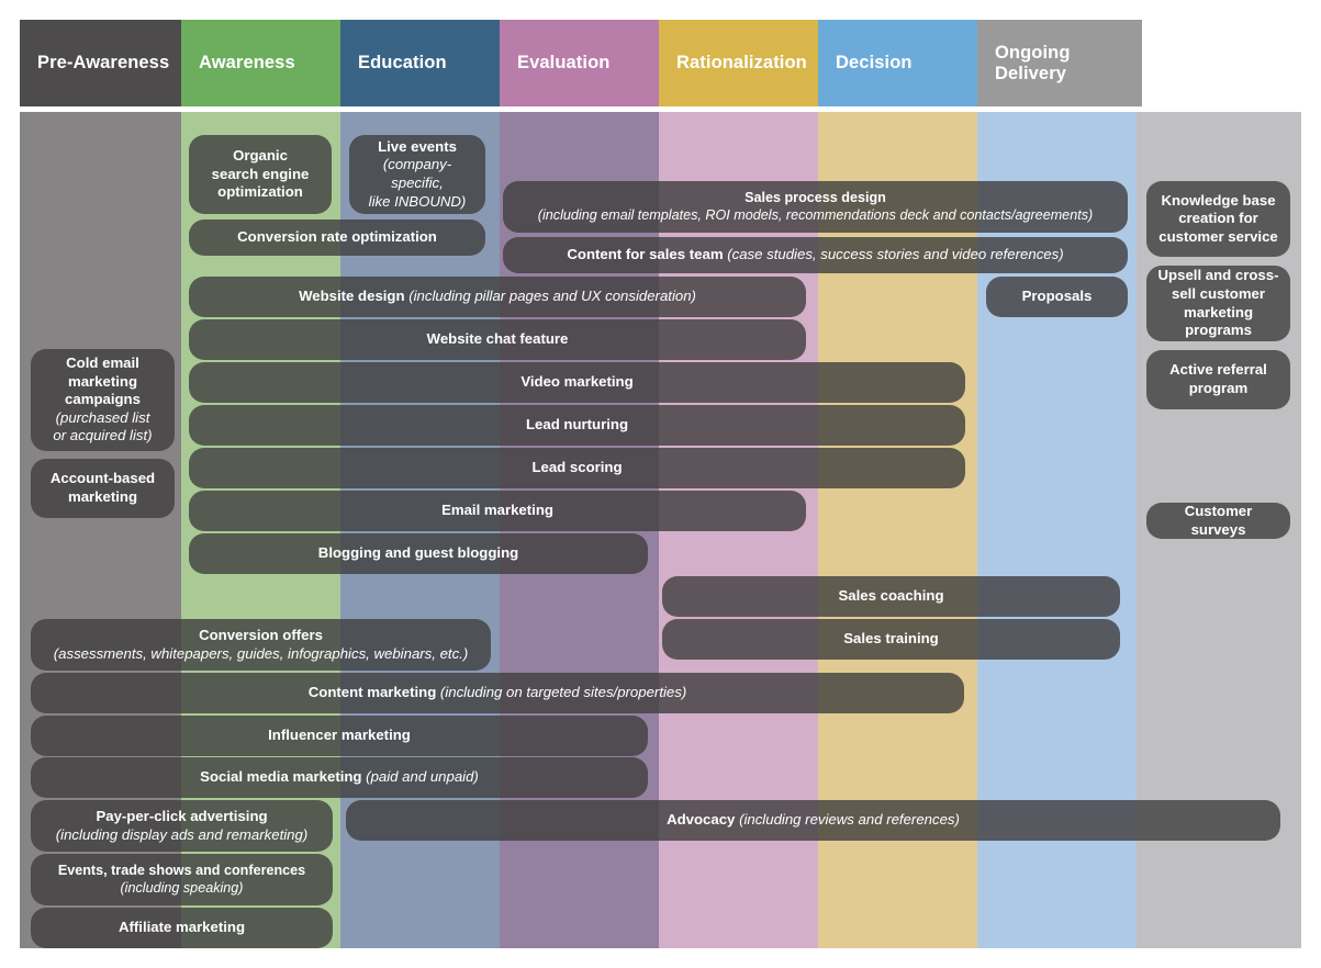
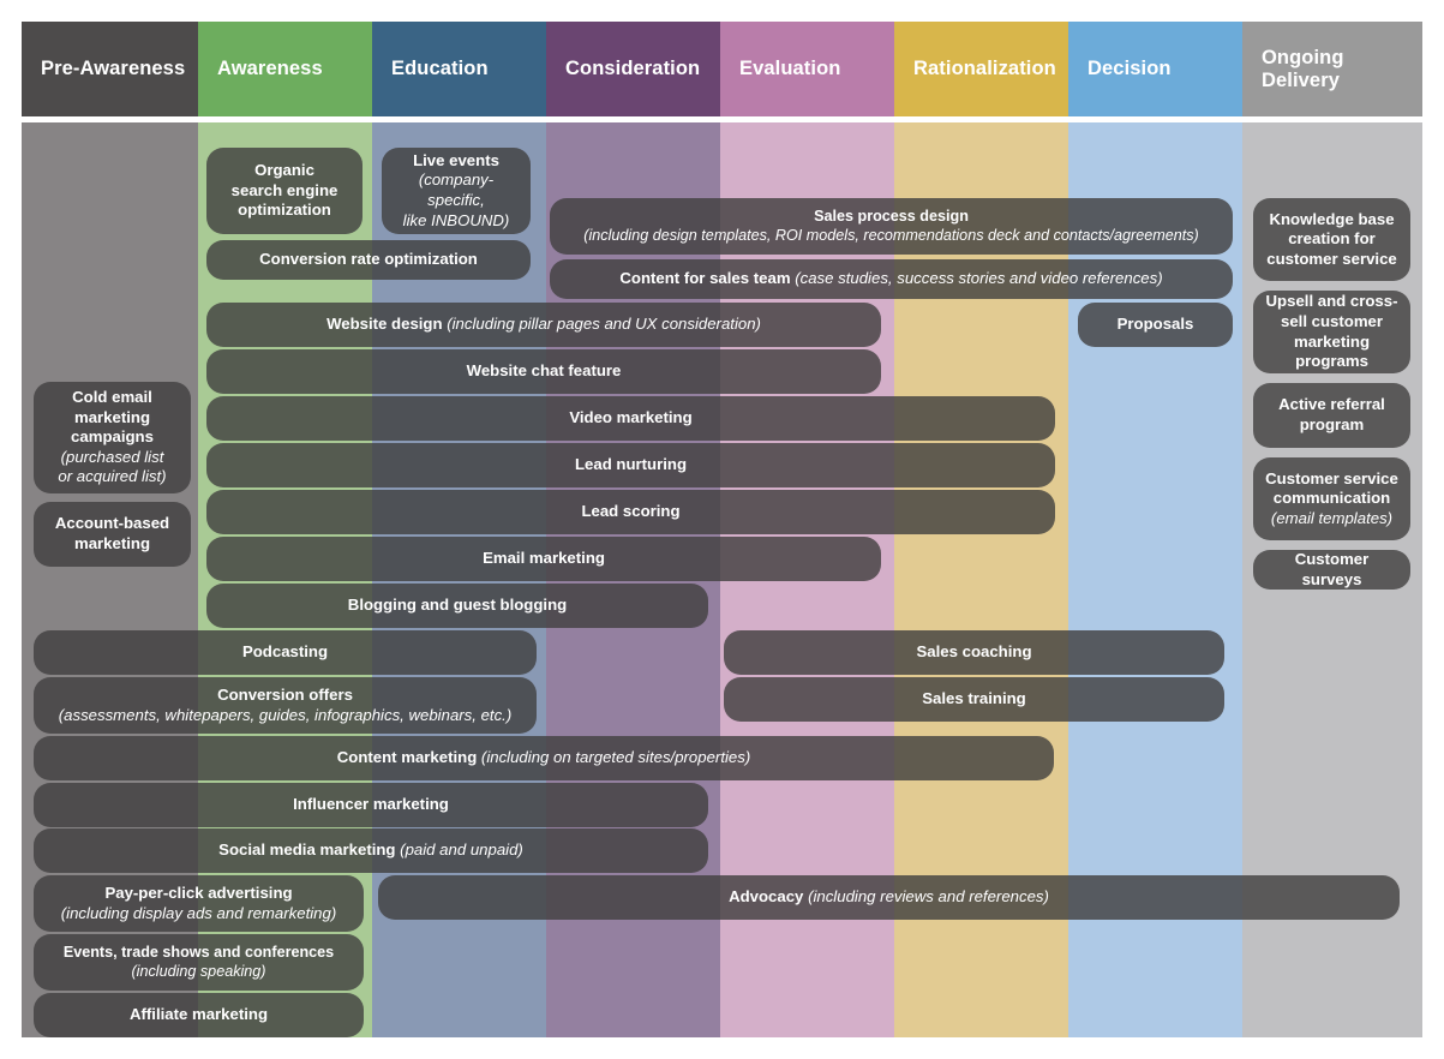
  Pre-Awareness
  Awareness
  Education
+ Consideration
  Evaluation
  Rationalization
  Decision
  Ongoing
  Delivery
  Organic
  search engine
  optimization
  Live events
  (company-specific,
  like INBOUND)
  Sales process design
- (including email templates, ROI models, recommendations deck and contacts/agreements)
+ (including design templates, ROI models, recommendations deck and contacts/agreements)
  Knowledge base
  creation for
  customer service
  Conversion rate optimization
  Content for sales team (case studies, success stories and video references)
  Upsell and cross-
  sell customer
  marketing programs
  Website design (including pillar pages and UX consideration)
  Proposals
  Active referral
  program
  Website chat feature
  Video marketing
  Lead nurturing
+ Customer service
+ communication
+ (email templates)
  Lead scoring
  Email marketing
  Customer surveys
  Blogging and guest blogging
+ Podcasting
  Sales coaching
  Conversion offers
  (assessments, whitepapers, guides, infographics, webinars, etc.)
  Sales training
  Content marketing (including on targeted sites/properties)
  Influencer marketing
  Social media marketing (paid and unpaid)
  Pay-per-click advertising
  (including display ads and remarketing)
  Advocacy (including reviews and references)
  Events, trade shows and conferences
  (including speaking)
  Affiliate marketing
  Cold email
  marketing
  campaigns
  (purchased list
  or acquired list)
  Account-based
  marketing
